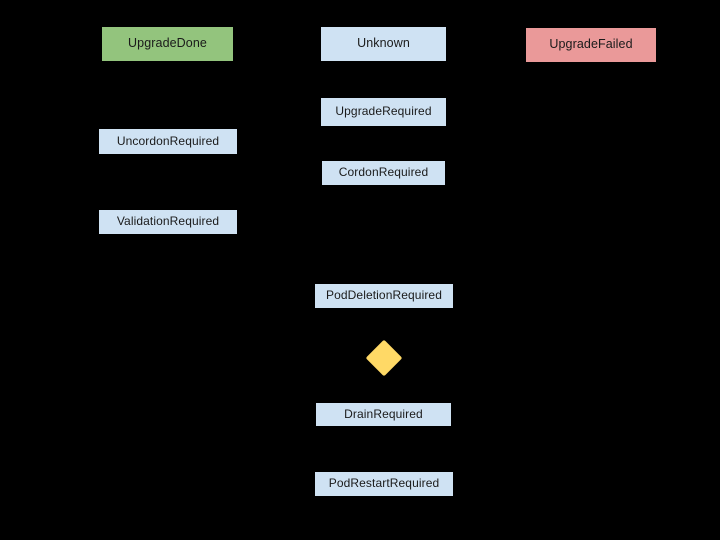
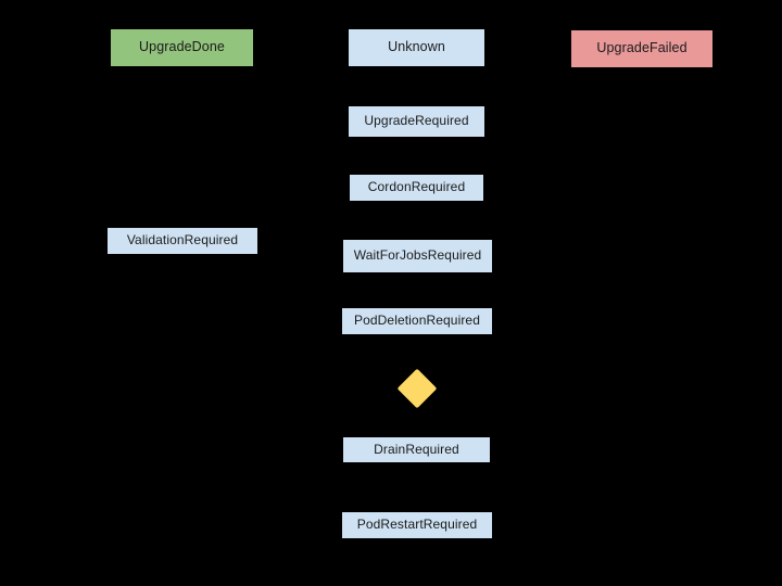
  UpgradeDone
  Unknown
  UpgradeFailed
  UpgradeRequired
- UncordonRequired
  CordonRequired
  ValidationRequired
+ WaitForJobsRequired
  PodDeletionRequired
  DrainRequired
  PodRestartRequired
